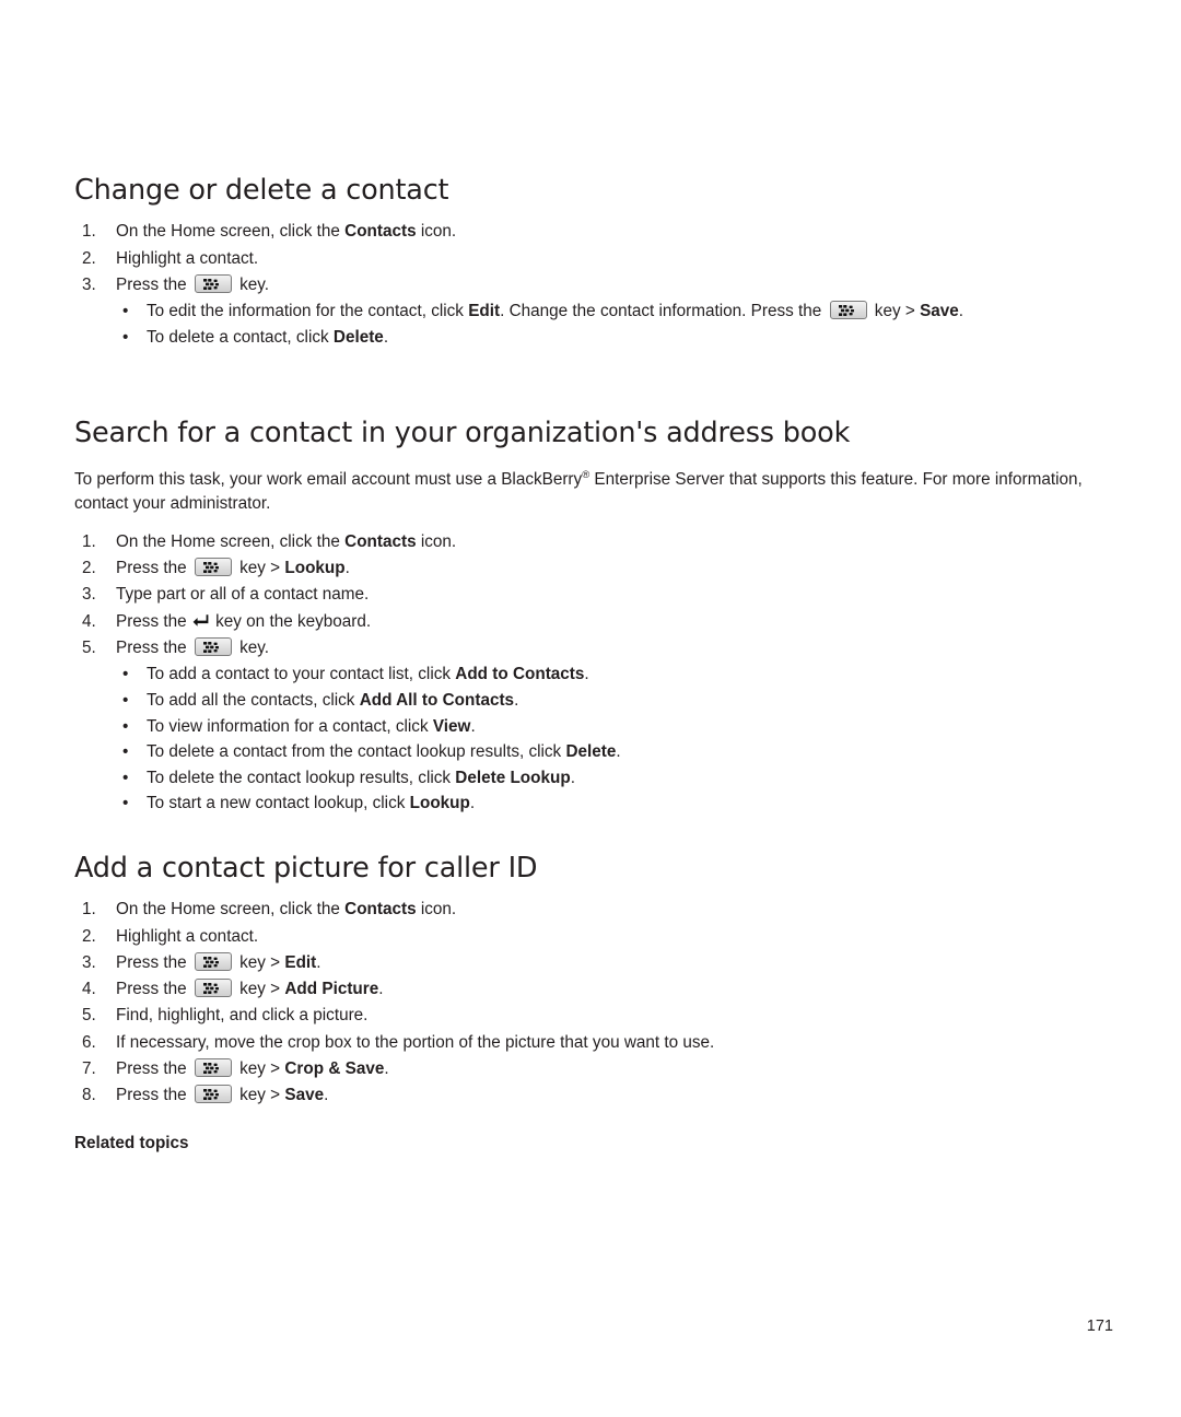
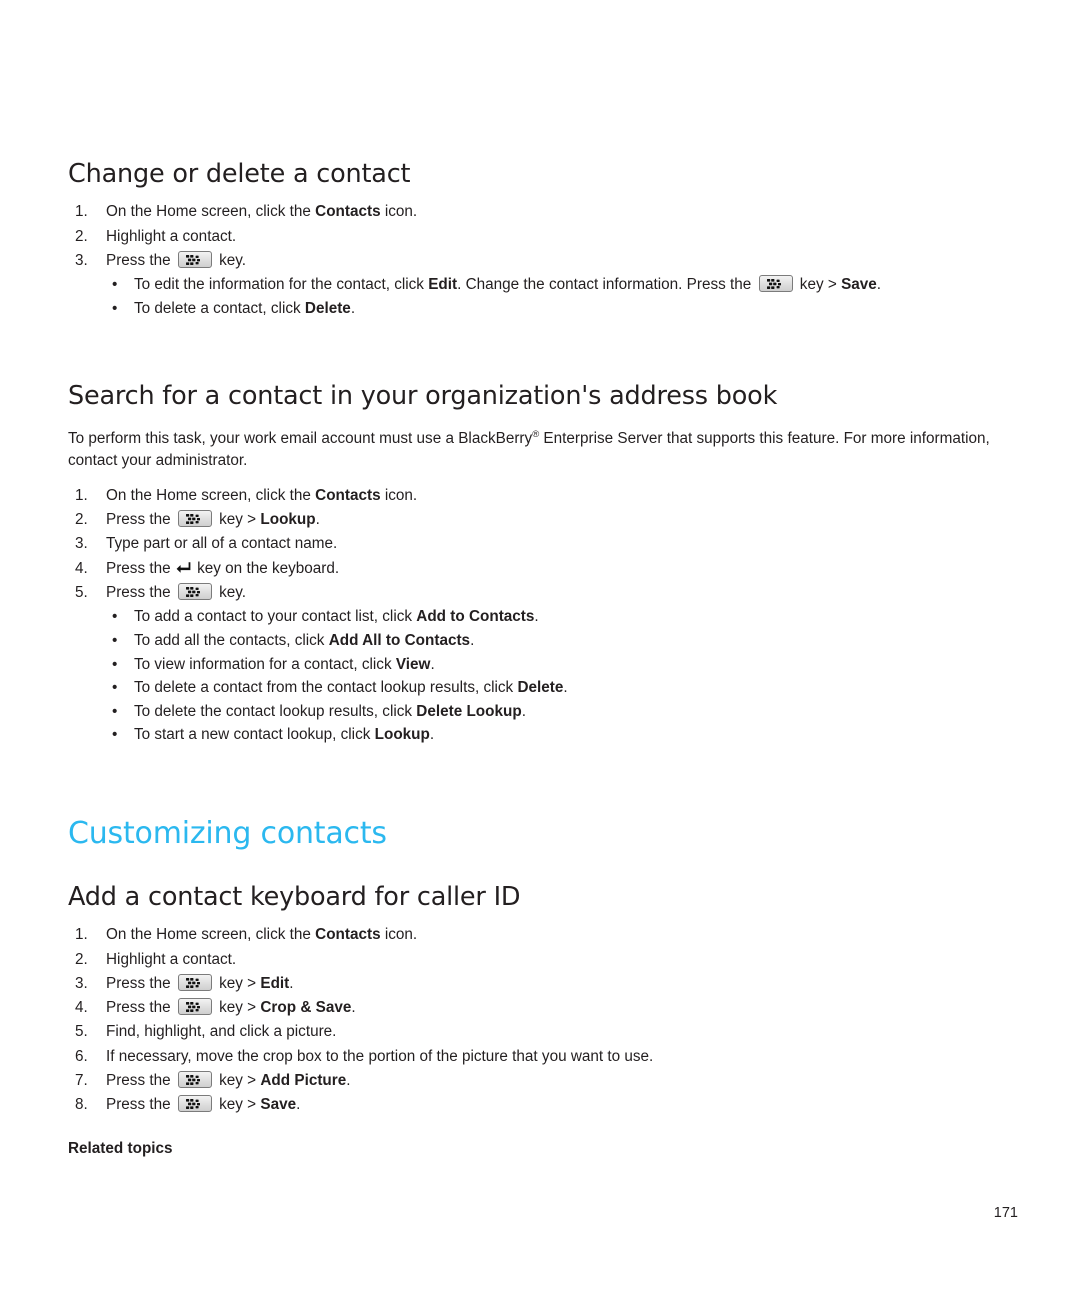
  Change or delete a contact
  1.
  On the Home screen, click the Contacts icon.
  2.
  Highlight a contact.
  3.
  Press the key.
  •
  To edit the information for the contact, click Edit. Change the contact information. Press the key > Save.
  •
  To delete a contact, click Delete.
  Search for a contact in your organization's address book
  To perform this task, your work email account must use a BlackBerry® Enterprise Server that supports this feature. For more information, contact your administrator.
  1.
  On the Home screen, click the Contacts icon.
  2.
  Press the key > Lookup.
  3.
  Type part or all of a contact name.
  4.
  Press the key on the keyboard.
  5.
  Press the key.
  •
  To add a contact to your contact list, click Add to Contacts.
  •
  To add all the contacts, click Add All to Contacts.
  •
  To view information for a contact, click View.
  •
  To delete a contact from the contact lookup results, click Delete.
  •
  To delete the contact lookup results, click Delete Lookup.
  •
  To start a new contact lookup, click Lookup.
+ Customizing contacts
- Add a contact picture for caller ID
+ Add a contact keyboard for caller ID
  1.
  On the Home screen, click the Contacts icon.
  2.
  Highlight a contact.
  3.
  Press the key > Edit.
  4.
- Press the key > Add Picture.
+ Press the key > Crop & Save.
  5.
  Find, highlight, and click a picture.
  6.
  If necessary, move the crop box to the portion of the picture that you want to use.
  7.
- Press the key > Crop & Save.
+ Press the key > Add Picture.
  8.
  Press the key > Save.
  Related topics
  171
